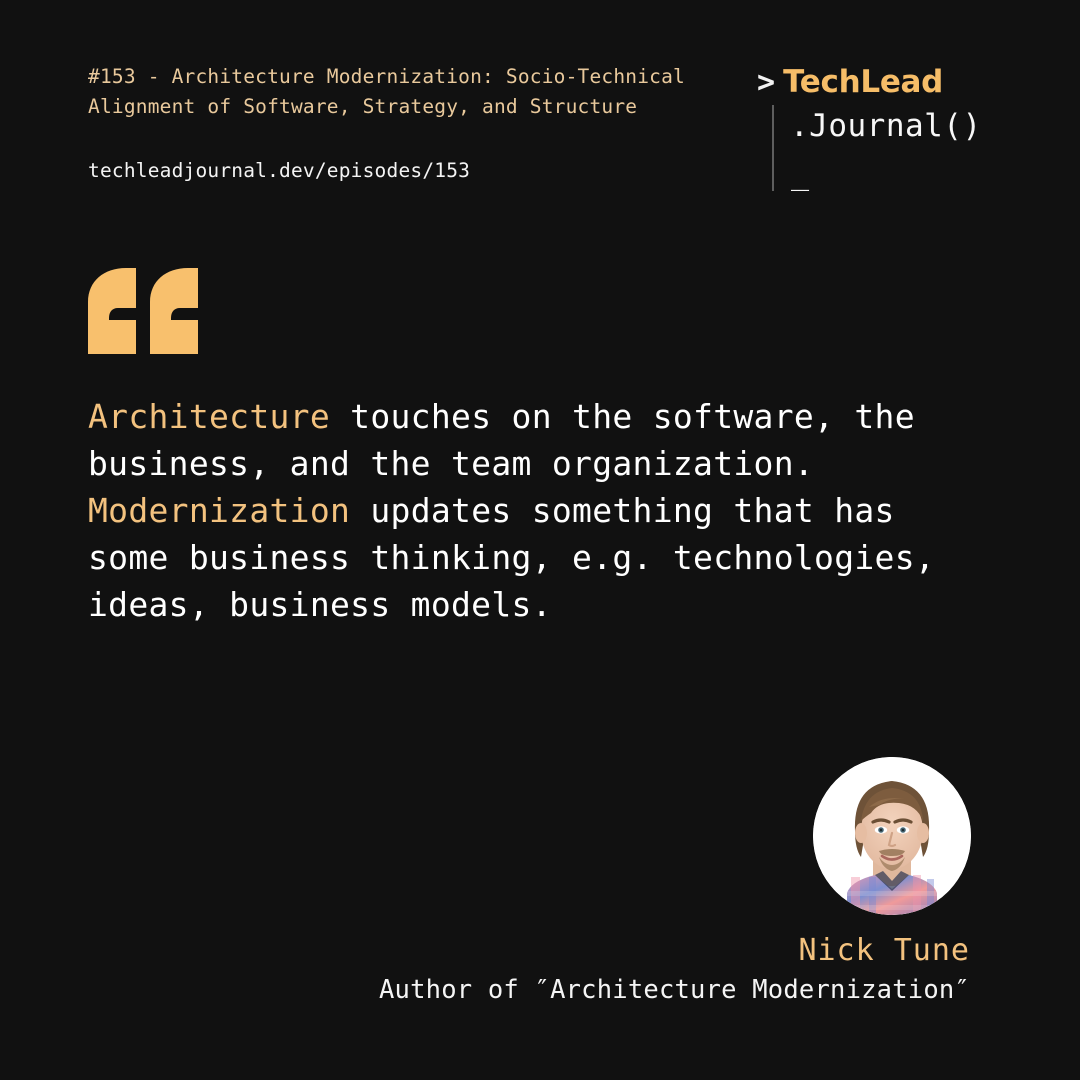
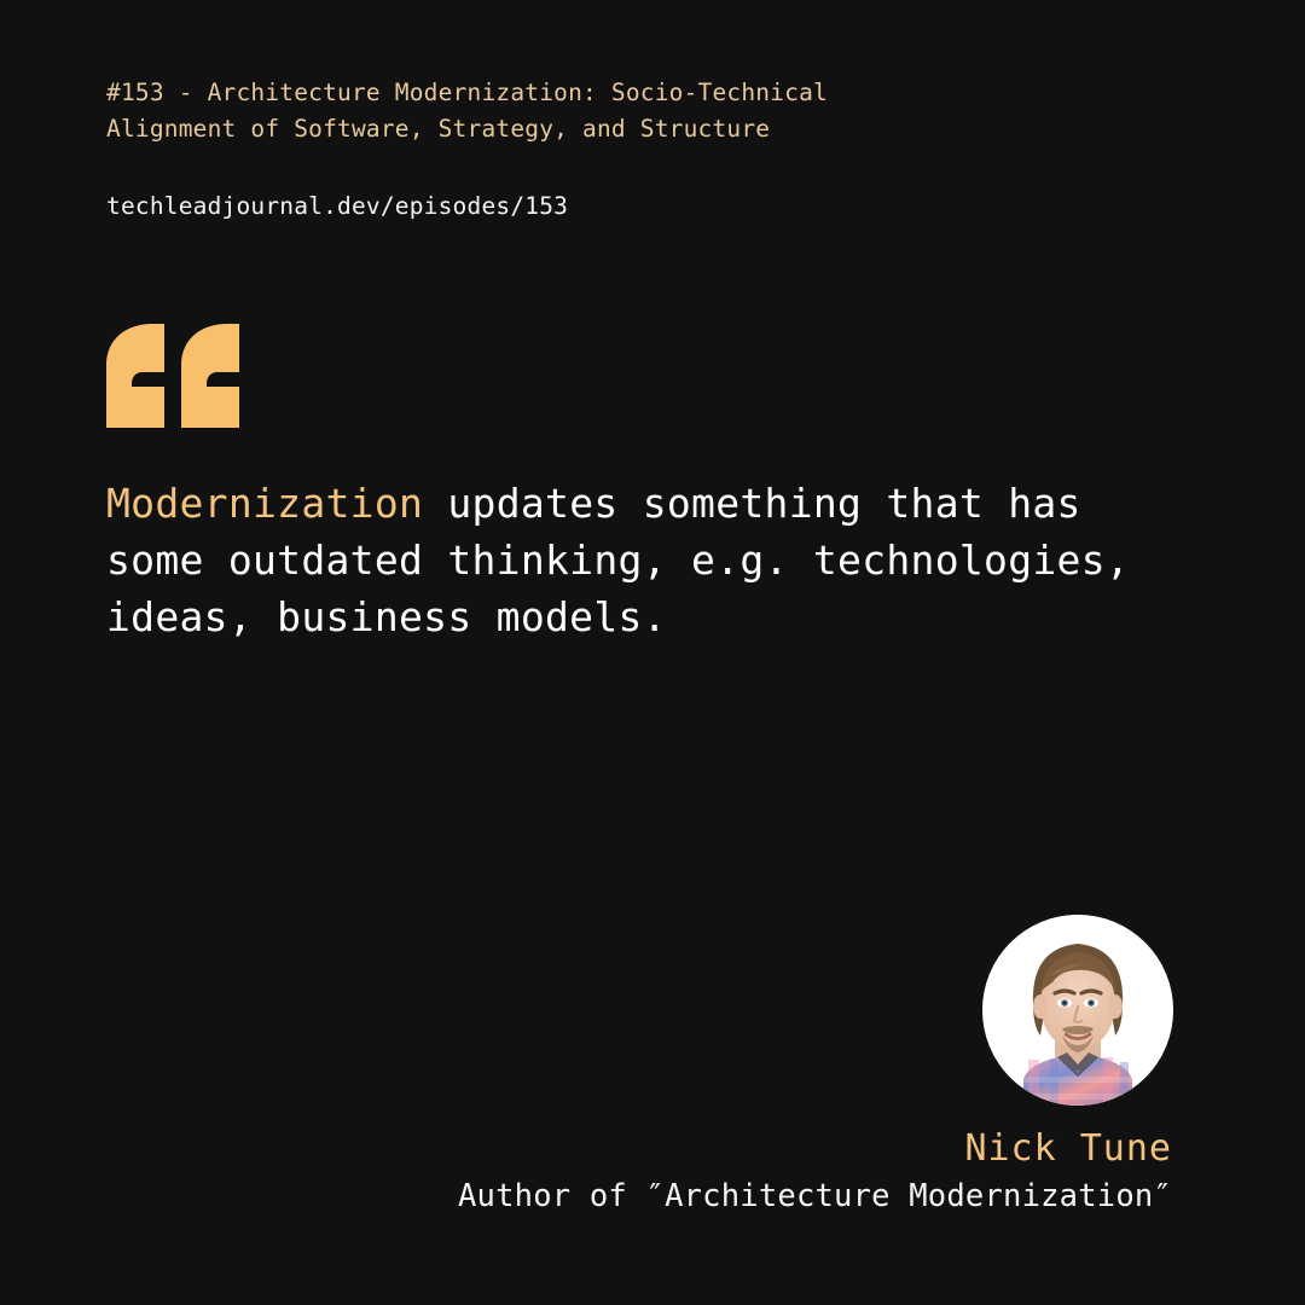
  #153 - Architecture Modernization: Socio-Technical
  Alignment of Software, Strategy, and Structure
  techleadjournal.dev/episodes/153
- >
- TechLead
- .Journal()
- _
- Architecture touches on the software, the
- business, and the team organization.
  Modernization updates something that has
- some business thinking, e.g. technologies,
+ some outdated thinking, e.g. technologies,
  ideas, business models.
  Nick Tune
  Author of ″Architecture Modernization″
